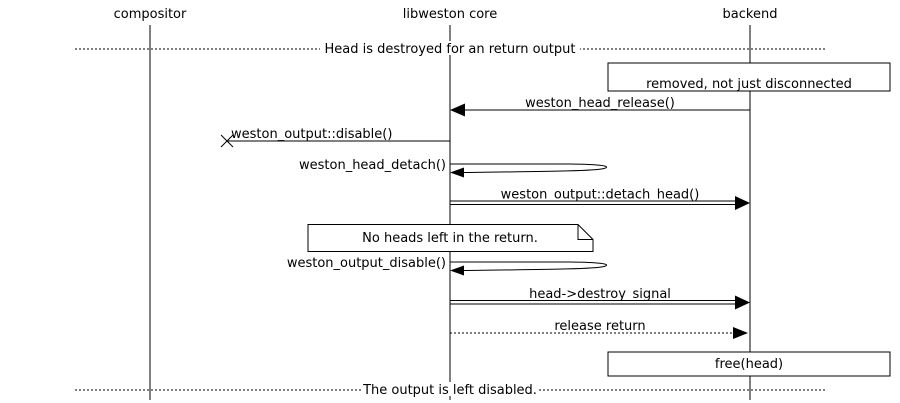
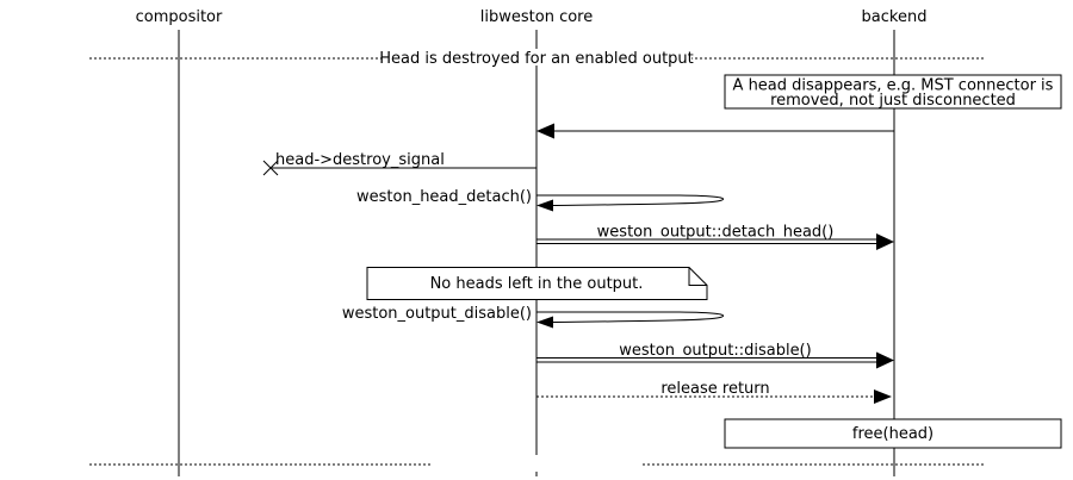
  compositor
  libweston core
  backend
- Head is destroyed for an return output
+ Head is destroyed for an enabled output
+ A head disappears, e.g. MST connector is
  removed, not just disconnected
- weston_head_release()
- weston_output::disable()
+ head->destroy_signal
  weston_head_detach()
  weston_output::detach_head()
- No heads left in the return.
+ No heads left in the output.
  weston_output_disable()
- head->destroy_signal
+ weston_output::disable()
  release return
  free(head)
- The output is left disabled.
